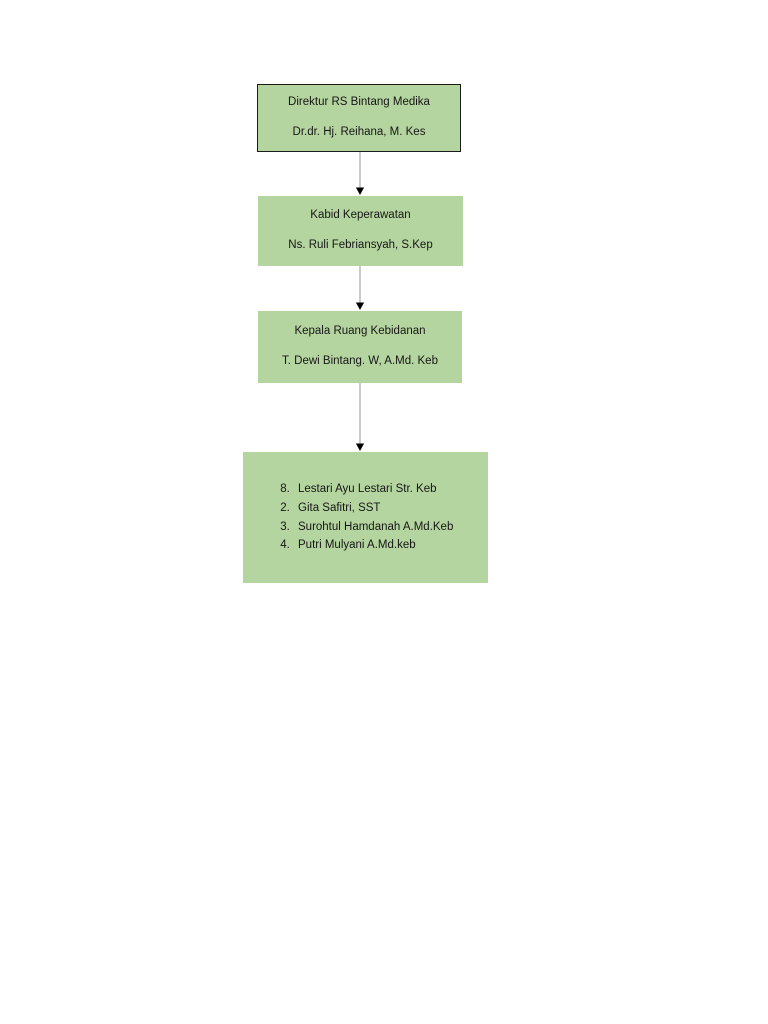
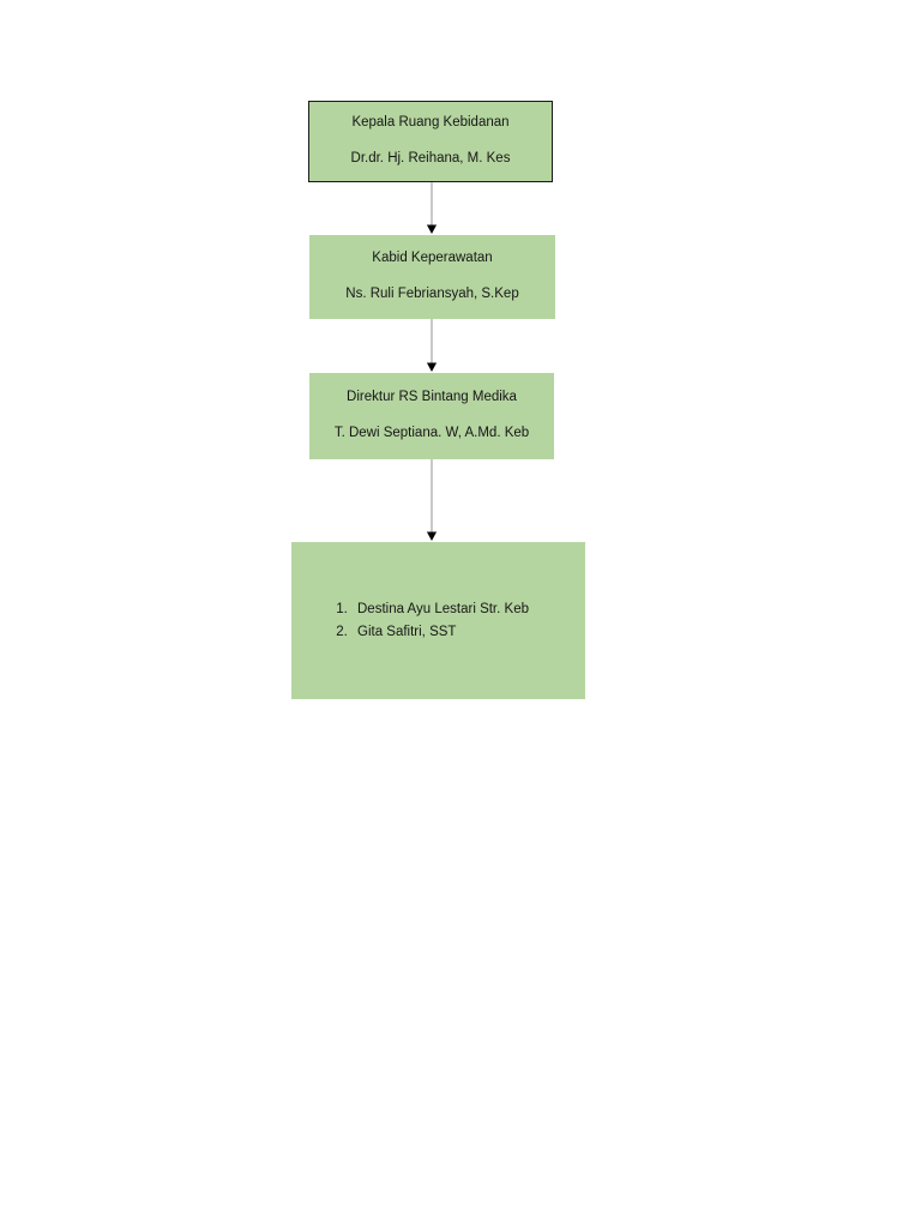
- Direktur RS Bintang Medika
+ Kepala Ruang Kebidanan
  Dr.dr. Hj. Reihana, M. Kes
  Kabid Keperawatan
  Ns. Ruli Febriansyah, S.Kep
- Kepala Ruang Kebidanan
+ Direktur RS Bintang Medika
- T. Dewi Bintang. W, A.Md. Keb
+ T. Dewi Septiana. W, A.Md. Keb
- 8.
+ 1.
- Lestari Ayu Lestari Str. Keb
+ Destina Ayu Lestari Str. Keb
  2.
  Gita Safitri, SST
- 3.
- Surohtul Hamdanah A.Md.Keb
- 4.
- Putri Mulyani A.Md.keb
